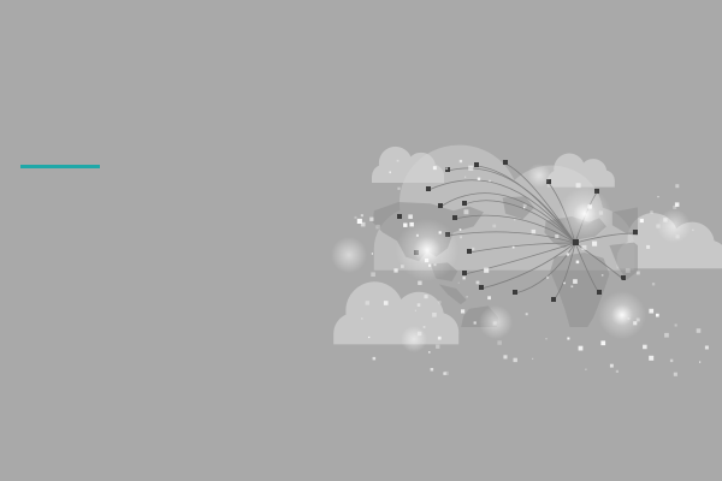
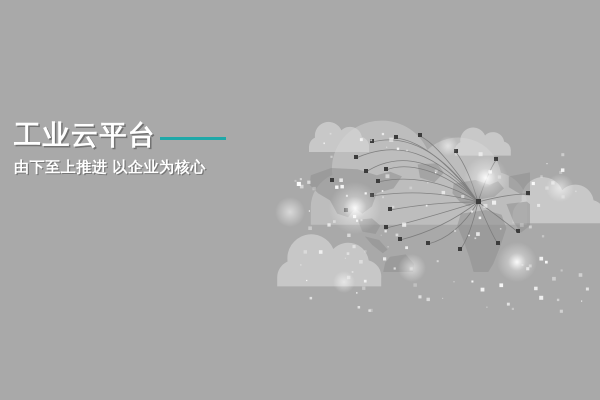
+ 工业云平台
+ 由下至上推进 以企业为核心
